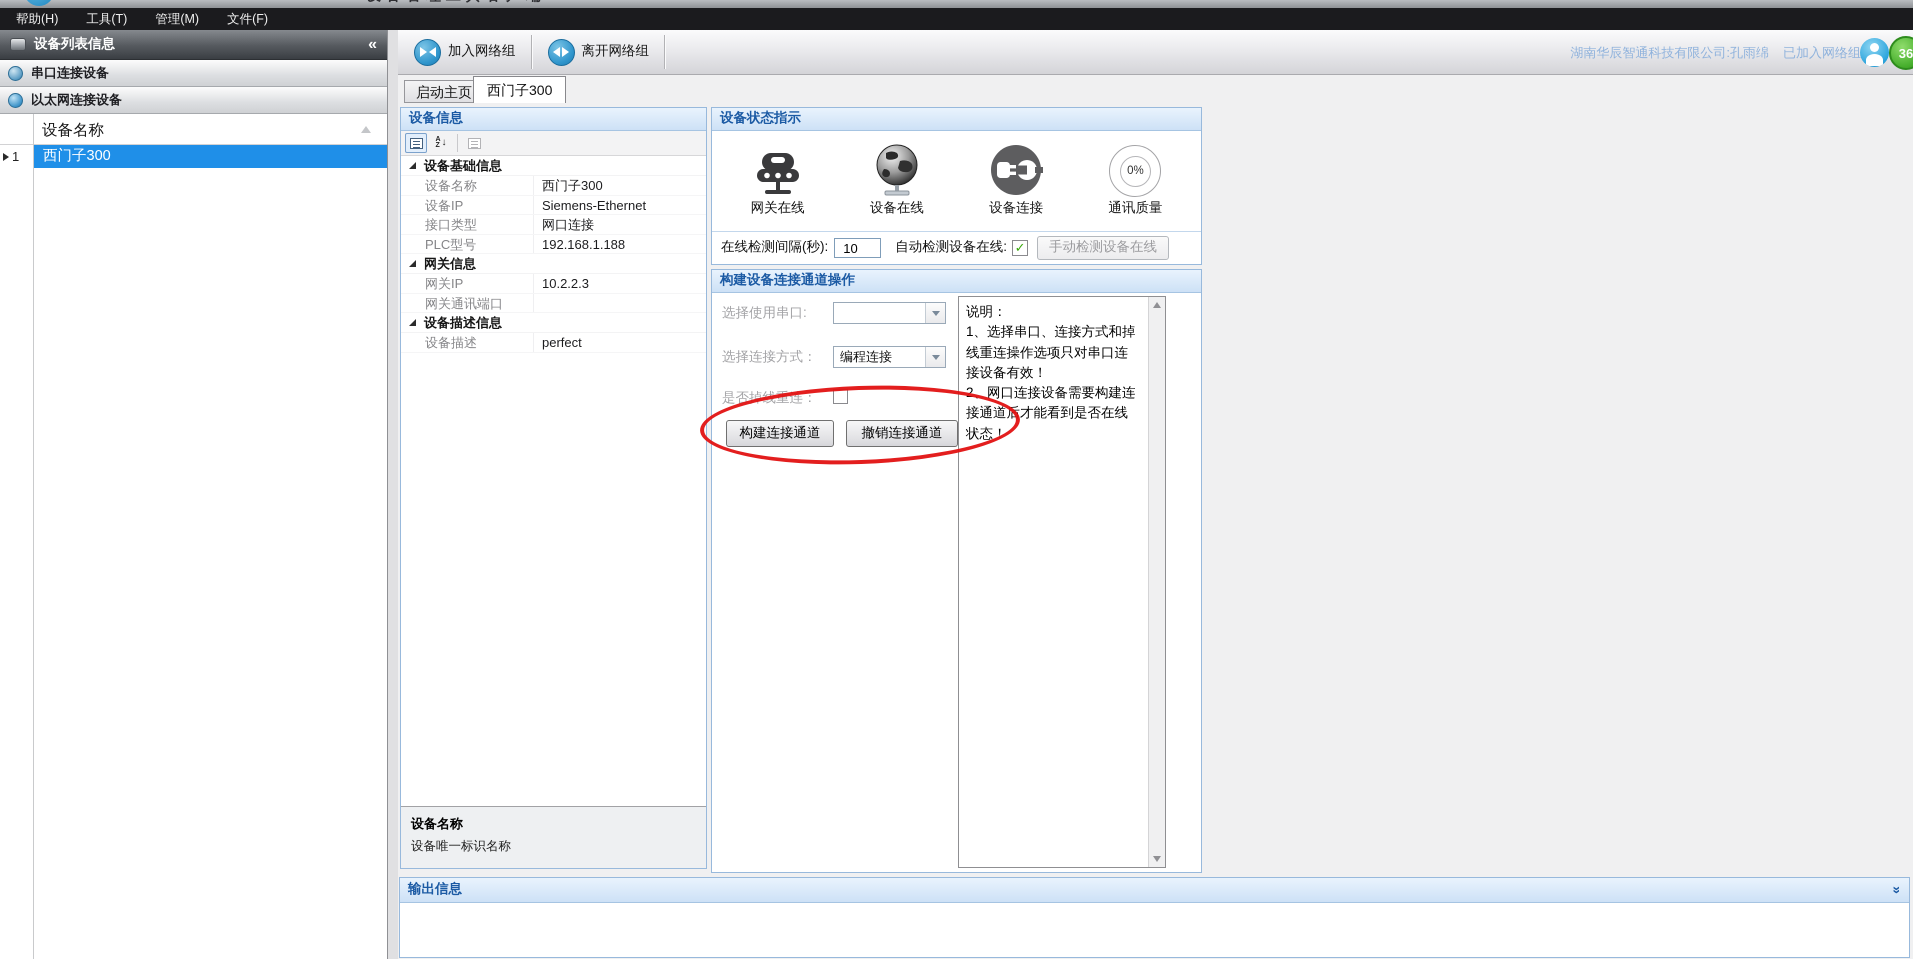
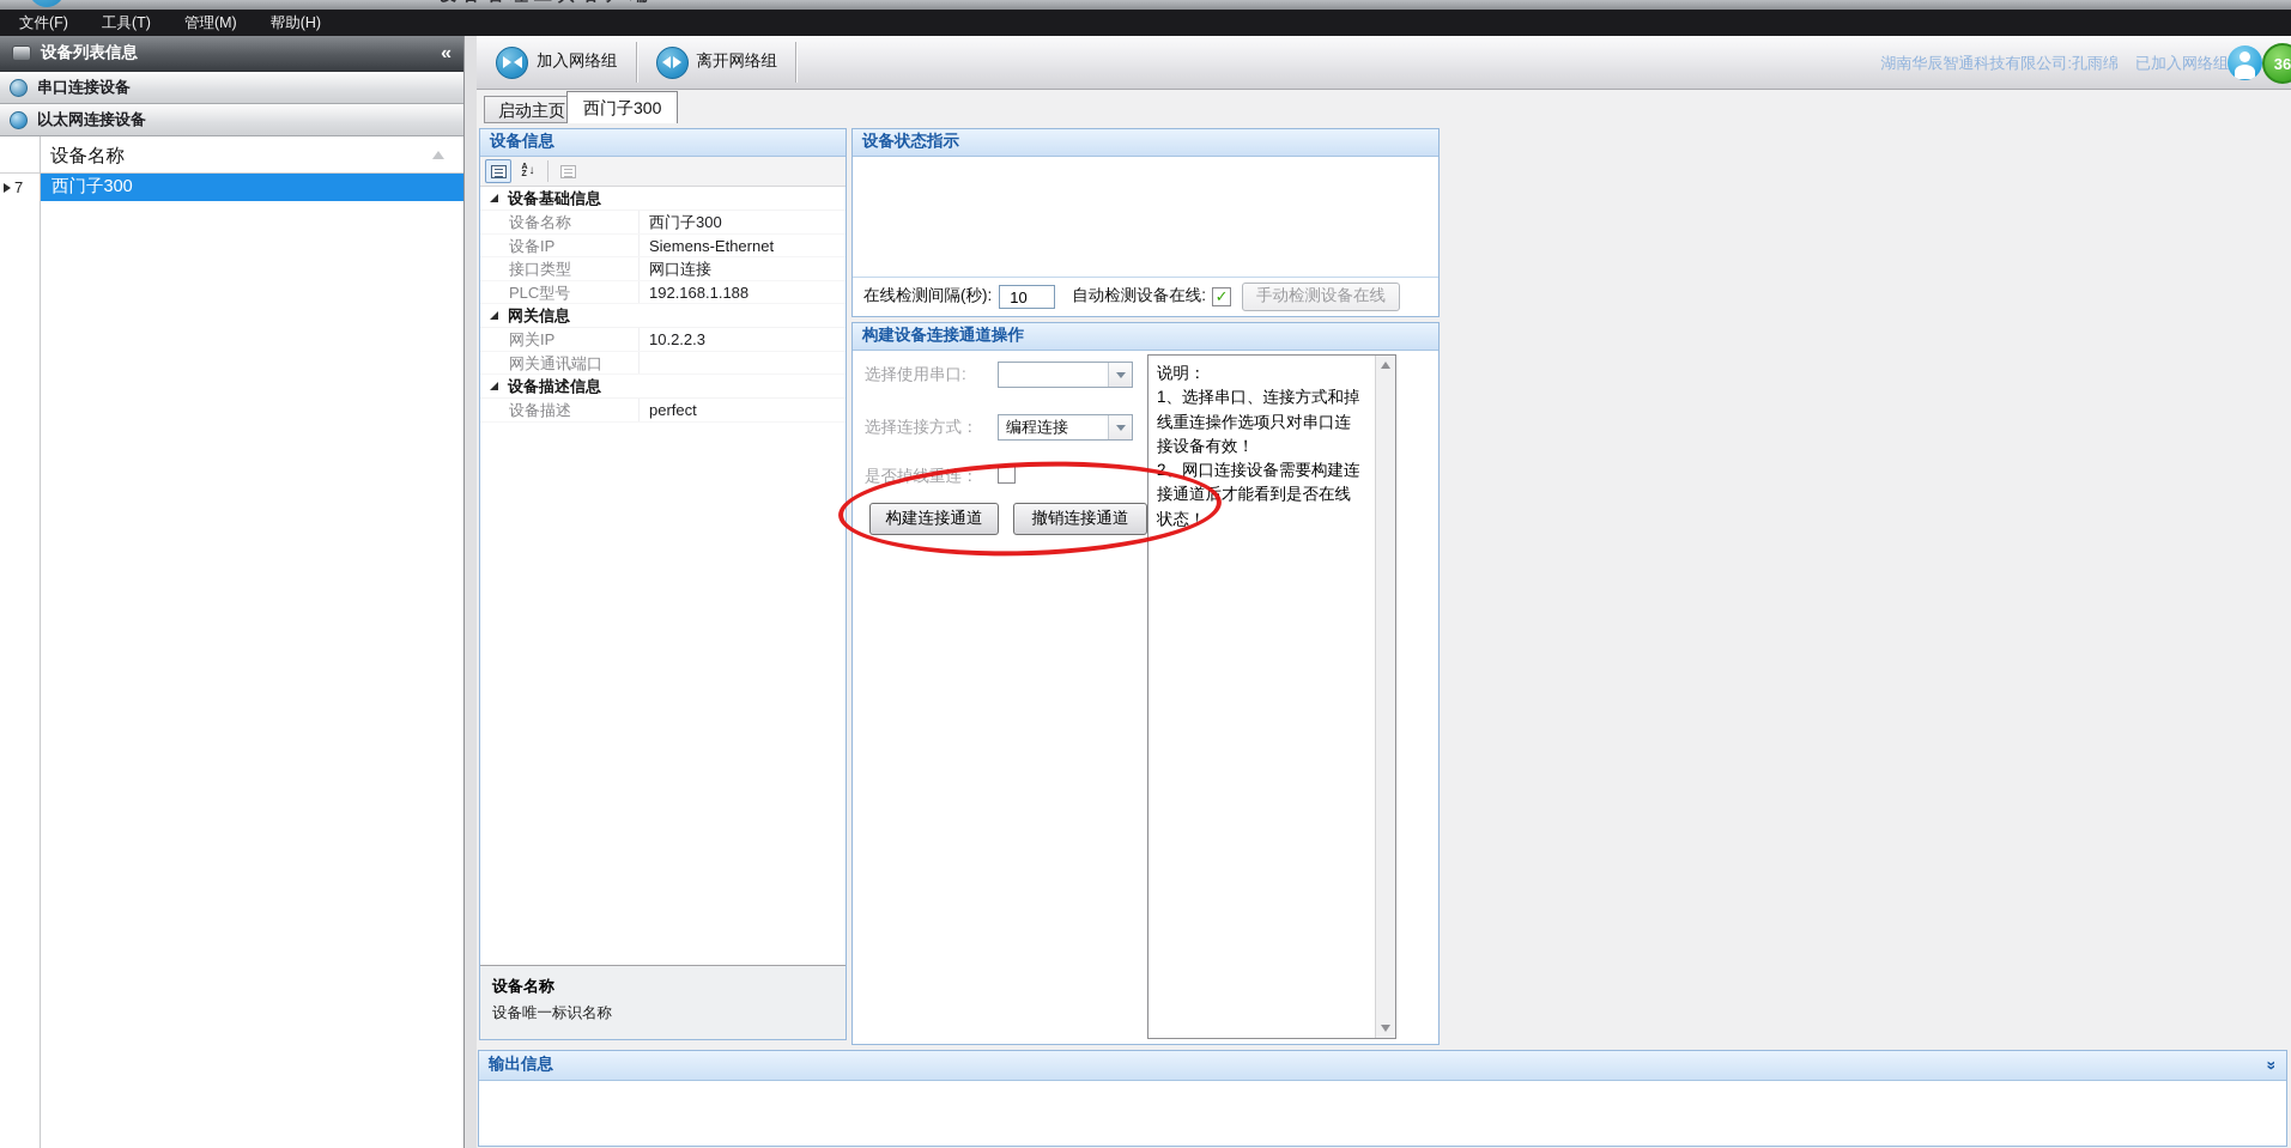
- 帮助(H)
+ 文件(F)
  工具(T)
  管理(M)
- 文件(F)
+ 帮助(H)
  设备列表信息
  «
  串口连接设备
  以太网连接设备
  设备名称
- 1
+ 7
  西门子300
  加入网络组
  离开网络组
  湖南华辰智通科技有限公司:孔雨绵
  已加入网络组
  36
  启动主页
  西门子300
  设备信息
  ↓
  设备基础信息
  设备名称
  西门子300
  设备IP
  Siemens-Ethernet
  接口类型
  网口连接
  PLC型号
  192.168.1.188
  网关信息
  网关IP
  10.2.2.3
  网关通讯端口
  设备描述信息
  设备描述
  perfect
  设备名称
  设备唯一标识名称
  设备状态指示
- 网关在线
- 设备在线
- 设备连接
- 0%
- 通讯质量
  在线检测间隔(秒):
  10
  自动检测设备在线:
  ✓
  手动检测设备在线
  构建设备连接通道操作
  选择使用串口:
  选择连接方式：
  编程连接
  是否掉线重连：
  构建连接通道
  撤销连接通道
  说明：
  1、选择串口、连接方式和掉线重连操作选项只对串口连接设备有效！
  2、网口连接设备需要构建连接通道后才能看到是否在线状态！
  输出信息
